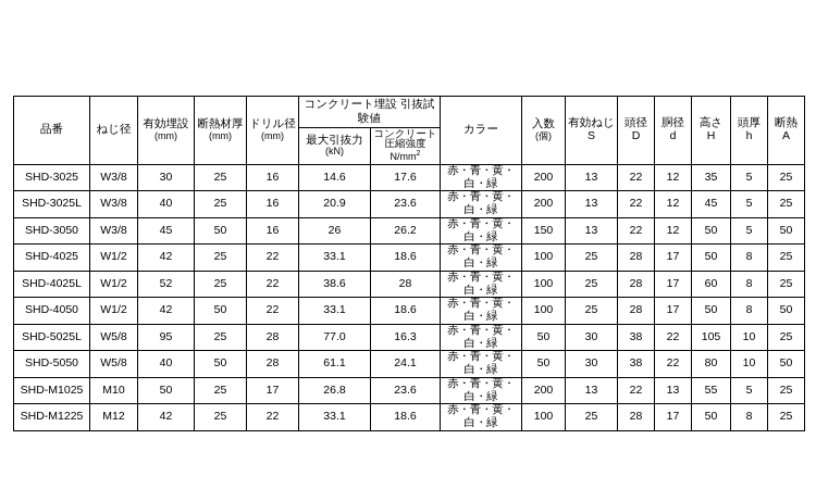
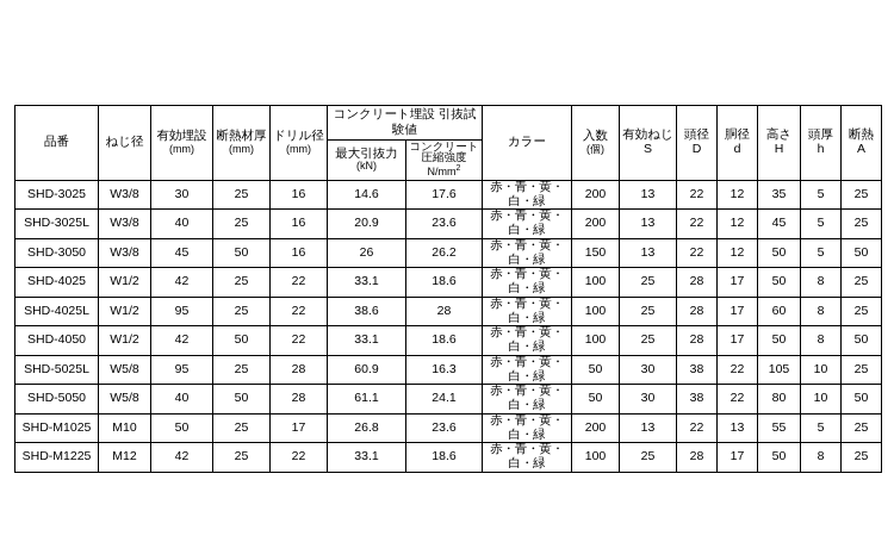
  品番	ねじ径	有効埋設 (mm)	断熱材厚 (mm)	ドリル径 (mm)	コンクリート埋設 引抜試験値	カラー	入数 (個)	有効ねじ S	頭径 D	胴径 d	高さ H	頭厚 h	断熱 A
  最大引抜力 (kN)	コンクリート 圧縮強度 N/mm
  SHD-3025	W3/8	30	25	16	14.6	17.6	赤・青・黄・白・緑	200	13	22	12	35	5	25
  SHD-3025L	W3/8	40	25	16	20.9	23.6	赤・青・黄・白・緑	200	13	22	12	45	5	25
  SHD-3050	W3/8	45	50	16	26	26.2	赤・青・黄・白・緑	150	13	22	12	50	5	50
  SHD-4025	W1/2	42	25	22	33.1	18.6	赤・青・黄・白・緑	100	25	28	17	50	8	25
- SHD-4025L	W1/2	52	25	22	38.6	28	赤・青・黄・白・緑	100	25	28	17	60	8	25
+ SHD-4025L	W1/2	95	25	22	38.6	28	赤・青・黄・白・緑	100	25	28	17	60	8	25
  SHD-4050	W1/2	42	50	22	33.1	18.6	赤・青・黄・白・緑	100	25	28	17	50	8	50
- SHD-5025L	W5/8	95	25	28	77.0	16.3	赤・青・黄・白・緑	50	30	38	22	105	10	25
+ SHD-5025L	W5/8	95	25	28	60.9	16.3	赤・青・黄・白・緑	50	30	38	22	105	10	25
  SHD-5050	W5/8	40	50	28	61.1	24.1	赤・青・黄・白・緑	50	30	38	22	80	10	50
  SHD-M1025	M10	50	25	17	26.8	23.6	赤・青・黄・白・緑	200	13	22	13	55	5	25
  SHD-M1225	M12	42	25	22	33.1	18.6	赤・青・黄・白・緑	100	25	28	17	50	8	25
